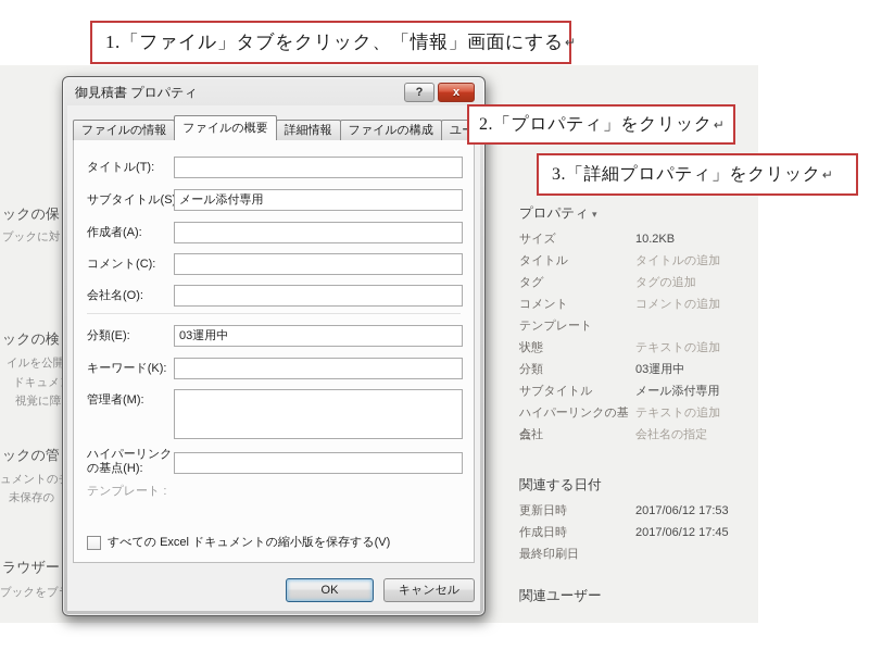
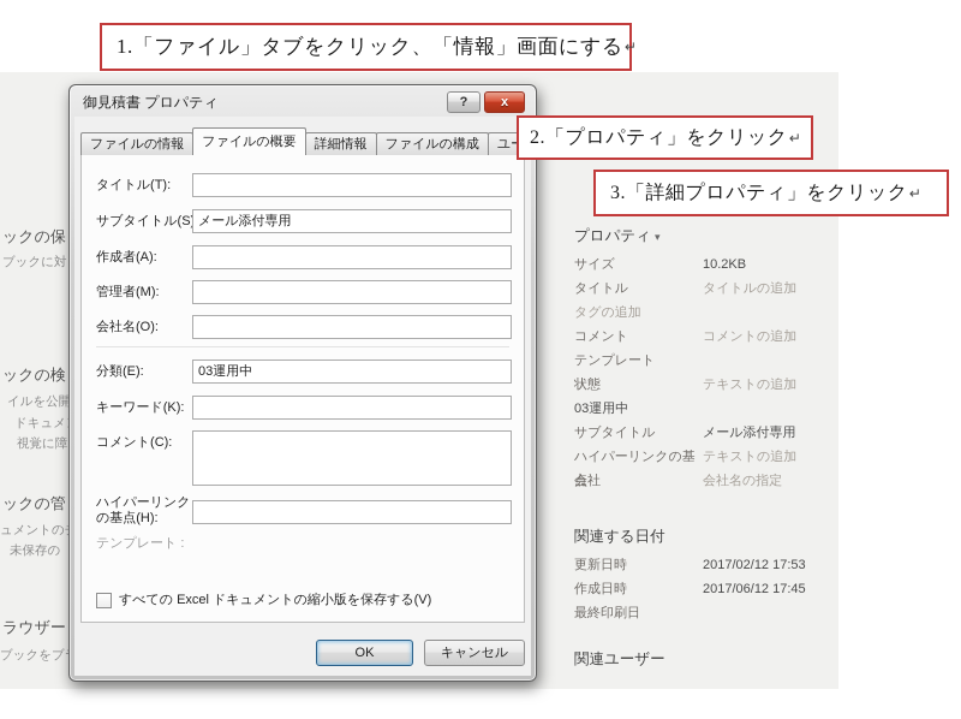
  ックの保
  ブックに対
  ックの検
  イルを公開
  ドキュメ
  視覚に障
  ックの管
  ュメントの
  未保存の
  ラウザー
  ブックをブ
  プロパティ ▾
  サイズ
  10.2KB
  タイトル
  タイトルの追加
- タグ
  タグの追加
  コメント
  コメントの追加
  テンプレート
  状態
  テキストの追加
- 分類
  03運用中
  サブタイトル
  メール添付専用
  ハイパーリンクの基点
  テキストの追加
  会社
  会社名の指定
  関連する日付
  更新日時
- 2017/06/12 17:53
+ 2017/02/12 17:53
  作成日時
  2017/06/12 17:45
  最終印刷日
  関連ユーザー
  御見積書 プロパティ
  ?
  x
  ファイルの情報
  ファイルの概要
  詳細情報
  ファイルの構成
  タイトル(T):
  サブタイトル(S
  メール添付専用
  作成者(A):
- コメント(C):
+ 管理者(M):
  会社名(O):
  分類(E):
  03運用中
  キーワード(K):
- 管理者(M):
+ コメント(C):
  ハイパーリンクの基点(H):
  テンプレート :
  すべての Excel ドキュメントの縮小版を保存する(V)
  OK
  キャンセル
  1.「ファイル」タブをクリック、「情報」画面にする
  ↵
  2.「プロパティ」をクリック
  ↵
  3.「詳細プロパティ」をクリック
  ↵
